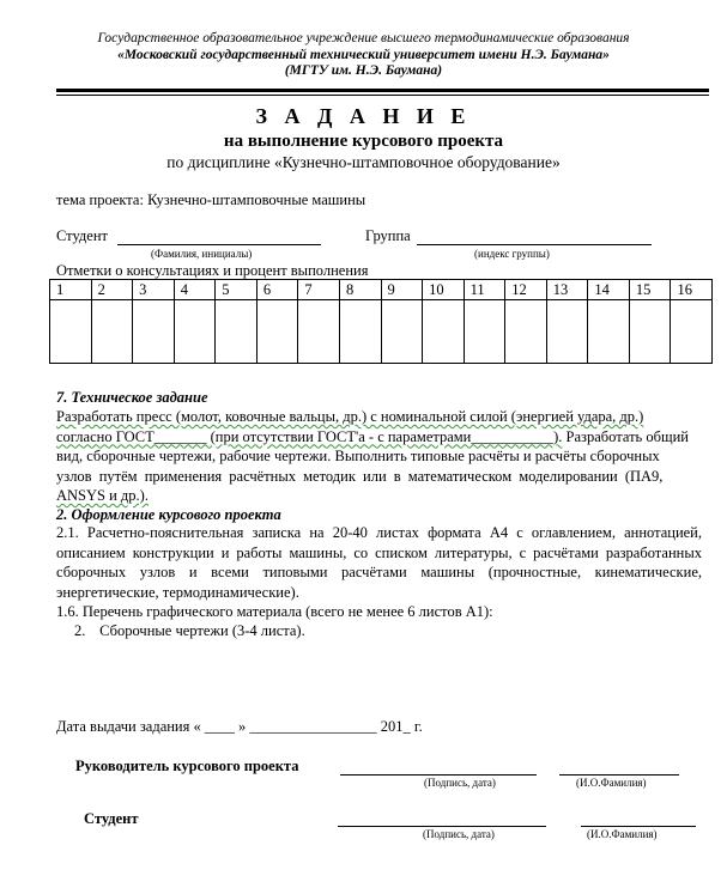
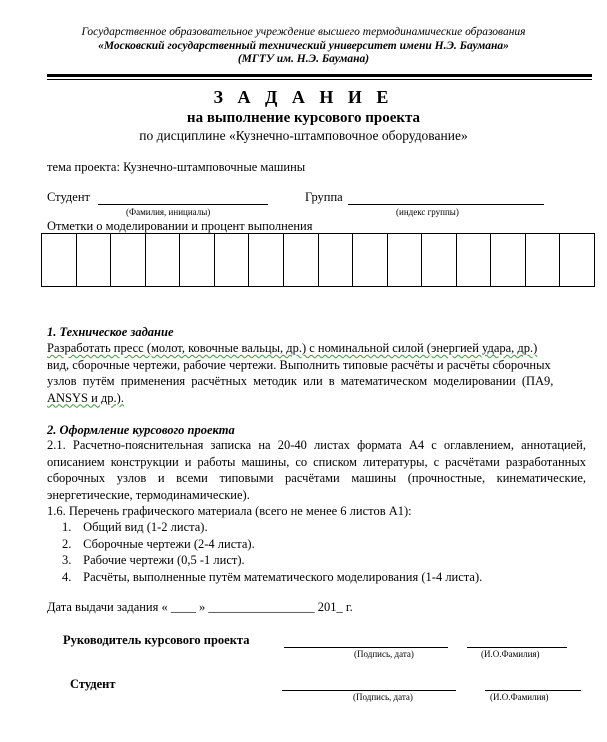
  Государственное образовательное учреждение высшего термодинамические образования
  «Московский государственный технический университет имени Н.Э. Баумана»
  (МГТУ им. Н.Э. Баумана)
  З А Д А Н И Е
  на выполнение курсового проекта
  по дисциплине «Кузнечно-штамповочное оборудование»
  тема проекта: Кузнечно-штамповочные машины
  Студент
  (Фамилия, инициалы)
  Группа
  (индекс группы)
- Отметки о консультациях и процент выполнения
+ Отметки о моделировании и процент выполнения
- 1	2	3	4	5	6	7	8	9	10	11	12	13	14	15	16
- 7. Техническое задание
+ 1. Техническое задание
  Разработать пресс (молот, ковочные вальцы, др.) с номинальной силой (энергией удара, др.)
- согласно ГОСТ_______ (при отсутствии ГОСТ'а - с параметрами___________). Разработать общий
  вид, сборочные чертежи, рабочие чертежи. Выполнить типовые расчёты и расчёты сборочных
  узлов путём применения расчётных методик или в математическом моделировании (ПА9,
  ANSYS и др.).
  2. Оформление курсового проекта
  2.1. Расчетно-пояснительная записка на 20-40 листах формата А4 с оглавлением, аннотацией, описанием конструкции и работы машины, со списком литературы, с расчётами разработанных сборочных узлов и всеми типовыми расчётами машины (прочностные, кинематические, энергетические, термодинамические).
  1.6. Перечень графического материала (всего не менее 6 листов А1):
+ 1. Общий вид (1-2 листа).
- 2. Сборочные чертежи (3-4 листа).
+ 2. Сборочные чертежи (2-4 листа).
+ 3. Рабочие чертежи (0,5 -1 лист).
+ 4. Расчёты, выполненные путём математического моделирования (1-4 листа).
  Дата выдачи задания « ____ » _________________ 201_ г.
  Руководитель курсового проекта
  (Подпись, дата)
  (И.О.Фамилия)
  Студент
  (Подпись, дата)
  (И.О.Фамилия)
